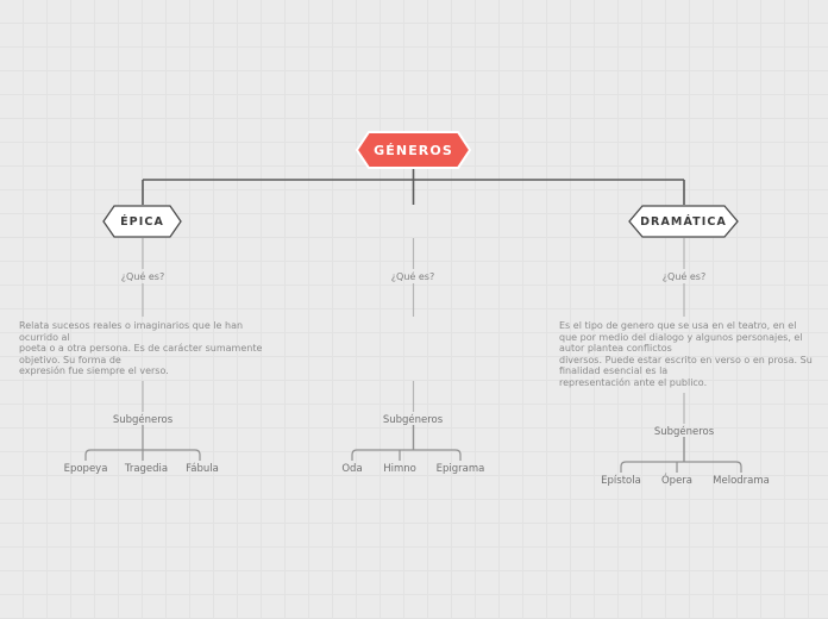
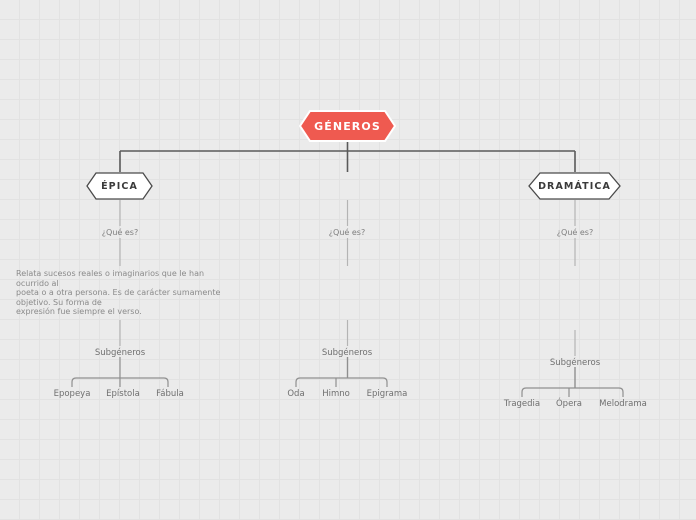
  GÉNEROS
  ÉPICA
  DRAMÁTICA
  ¿Qué es?
  ¿Qué es?
  ¿Qué es?
  Relata sucesos reales o imaginarios que le han ocurrido al
  poeta o a otra persona. Es de carácter sumamente objetivo. Su forma de
  expresión fue siempre el verso.
- Es el tipo de genero que se usa en el teatro, en el que por medio del dialogo y algunos personajes, el autor plantea conflictos
- diversos. Puede estar escrito en verso o en prosa. Su finalidad esencial es la
- representación ante el publico.
  Subgéneros
  Subgéneros
  Subgéneros
  Epopeya
- Tragedia
+ Epístola
  Fábula
  Oda
  Himno
  Epigrama
- Epístola
+ Tragedia
  Ópera
  Melodrama
